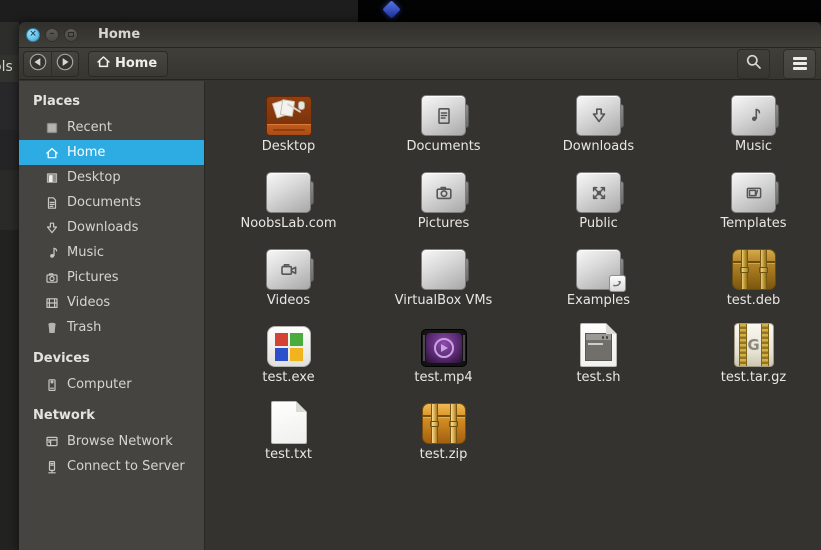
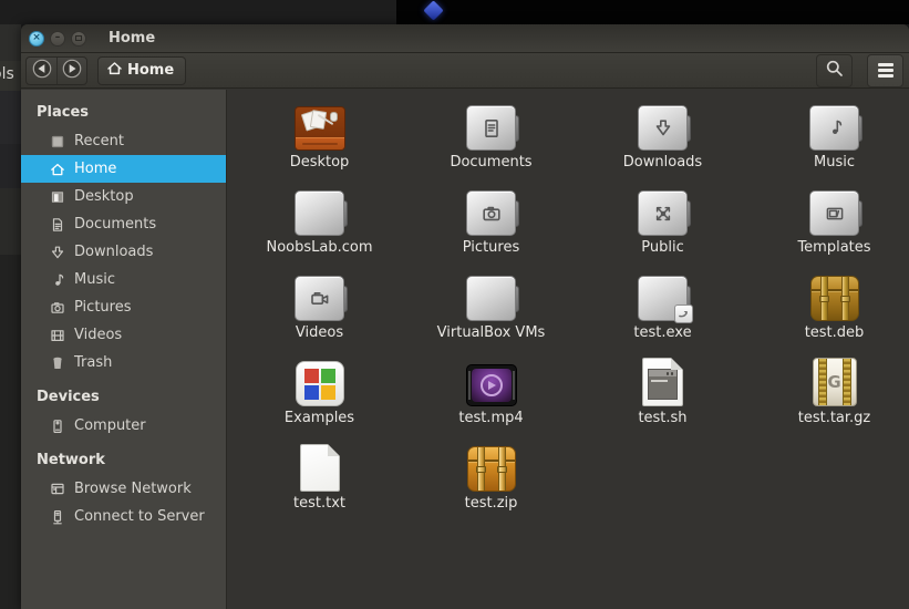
  ×
  –
  Home
  Home
  Places
  Recent
  Home
  Desktop
  Documents
  Downloads
  Music
  Pictures
  Videos
  Trash
  Devices
  Computer
  Network
  Browse Network
  Connect to Server
  Desktop
  Documents
  Downloads
  Music
  NoobsLab.com
  Pictures
  Public
  Templates
  Videos
  VirtualBox VMs
- Examples
+ test.exe
  test.deb
- test.exe
+ Examples
  test.mp4
  test.sh
  G
  test.tar.gz
  test.txt
  test.zip
